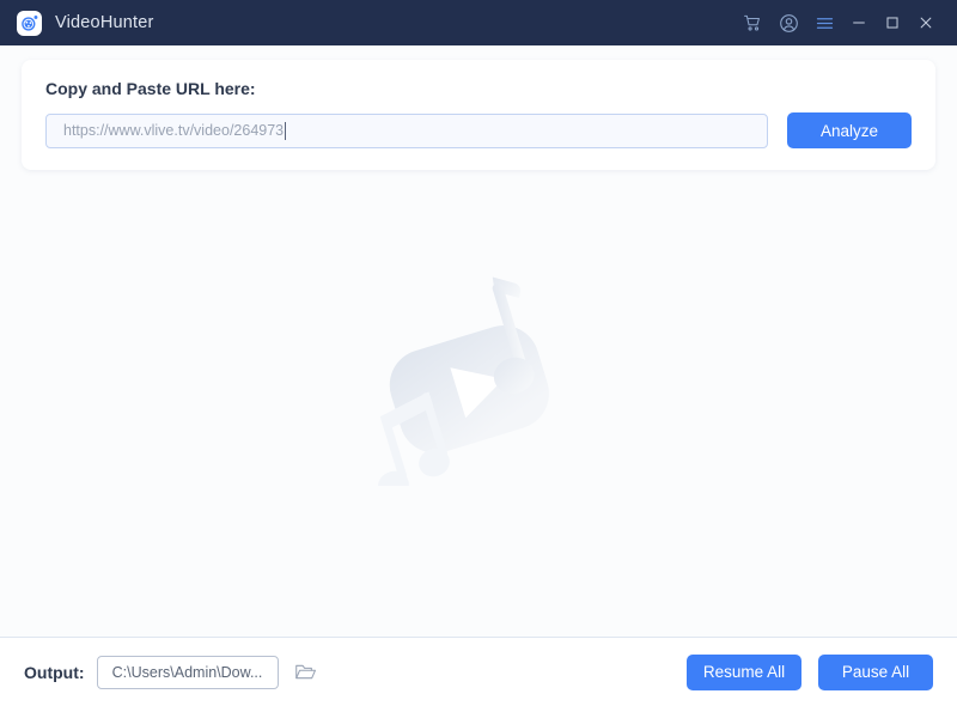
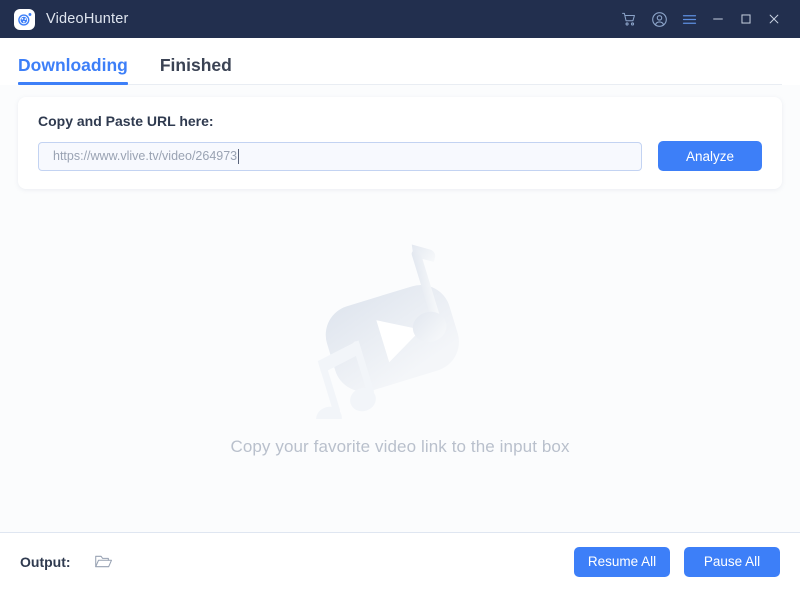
  VideoHunter
+ Downloading
+ Finished
  Copy and Paste URL here:
  https://www.vlive.tv/video/264973
  Analyze
+ Copy your favorite video link to the input box
  Output:
- C:\Users\Admin\Dow...
  Resume All
  Pause All
